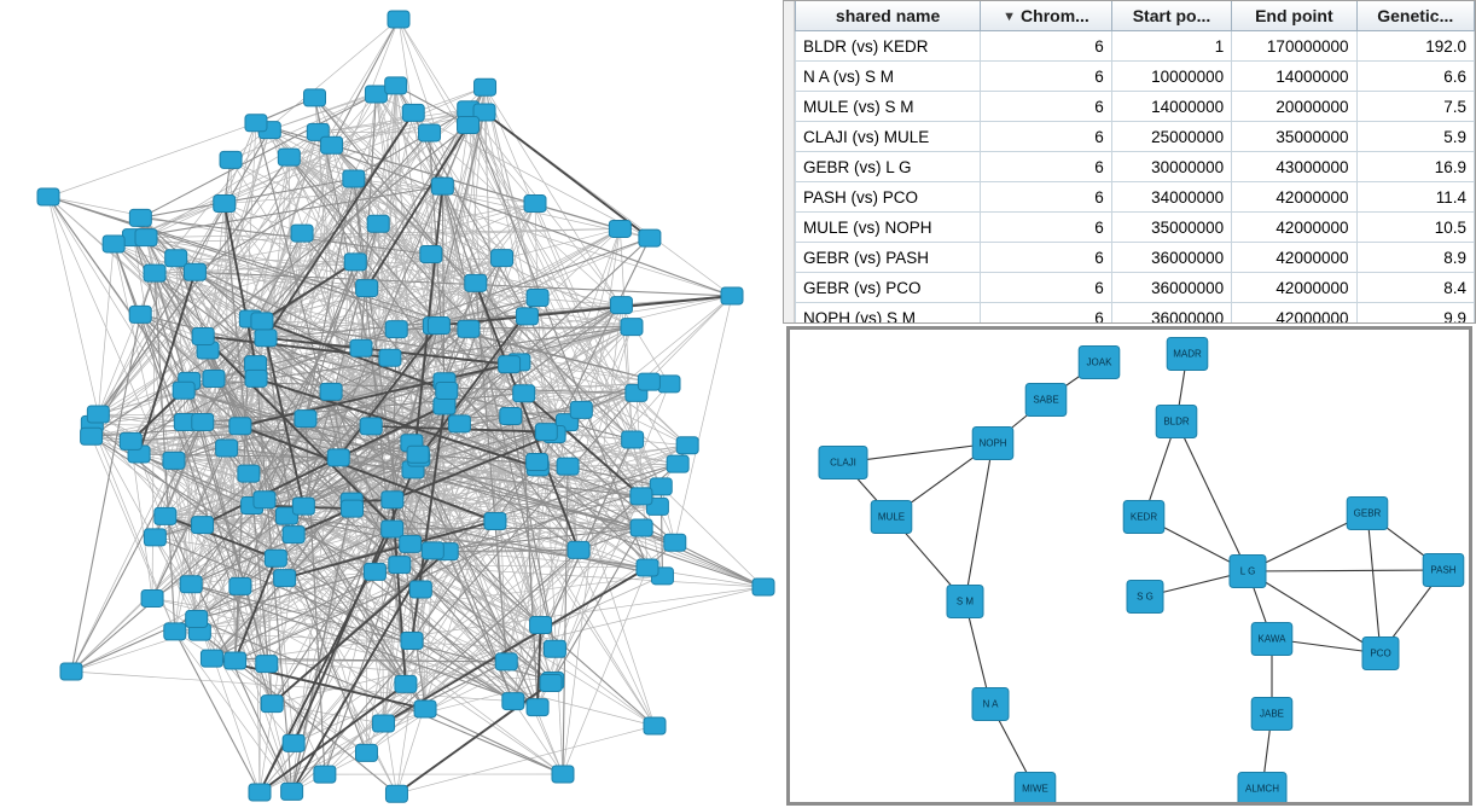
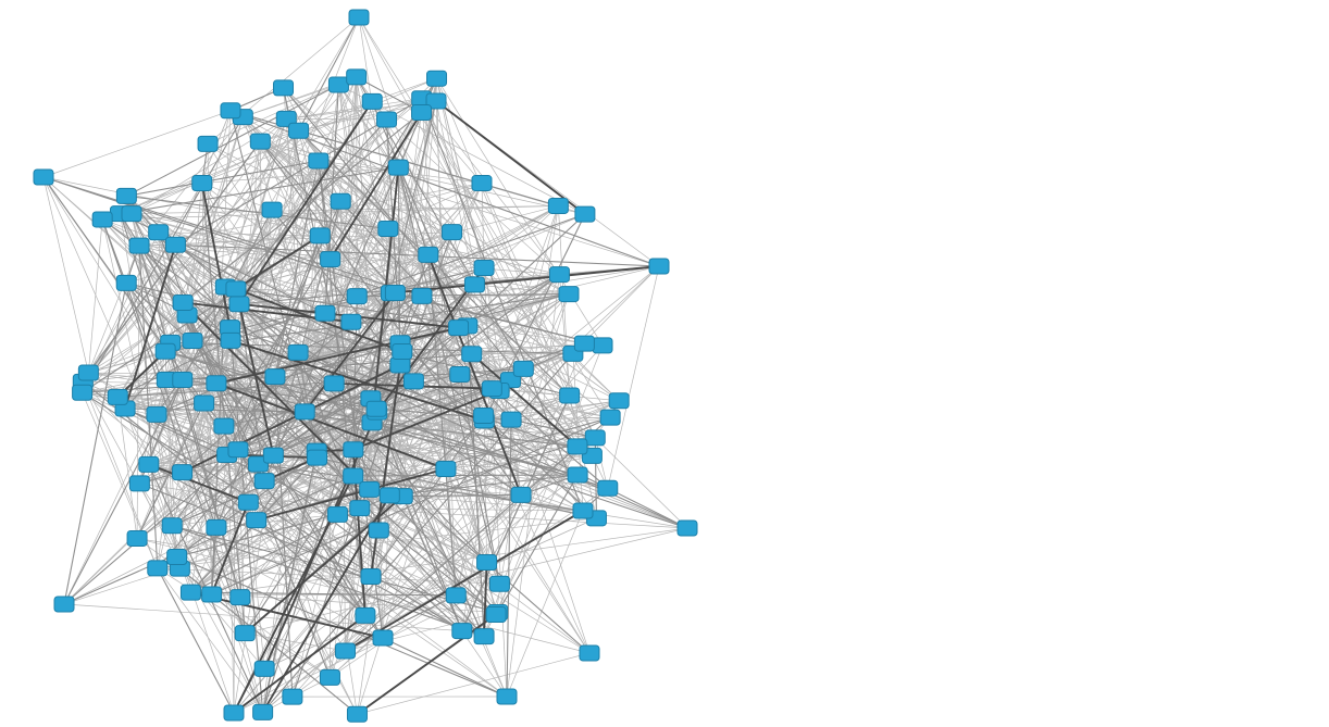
- shared name	▼ Chrom...	Start po...	End point	Genetic...
- BLDR (vs) KEDR	6	1	170000000	192.0
- N A (vs) S M	6	10000000	14000000	6.6
- MULE (vs) S M	6	14000000	20000000	7.5
- CLAJI (vs) MULE	6	25000000	35000000	5.9
- GEBR (vs) L G	6	30000000	43000000	16.9
- PASH (vs) PCO	6	34000000	42000000	11.4
- MULE (vs) NOPH	6	35000000	42000000	10.5
- GEBR (vs) PASH	6	36000000	42000000	8.9
- GEBR (vs) PCO	6	36000000	42000000	8.4
- NOPH (vs) S M	6	36000000	42000000	9.9
- JOAK
- MADR
- SABE
- BLDR
- NOPH
- CLAJI
- KEDR
- GEBR
- MULE
- L G
- PASH
- S G
- S M
- KAWA
- PCO
- JABE
- N A
- ALMCH
- MIWE
